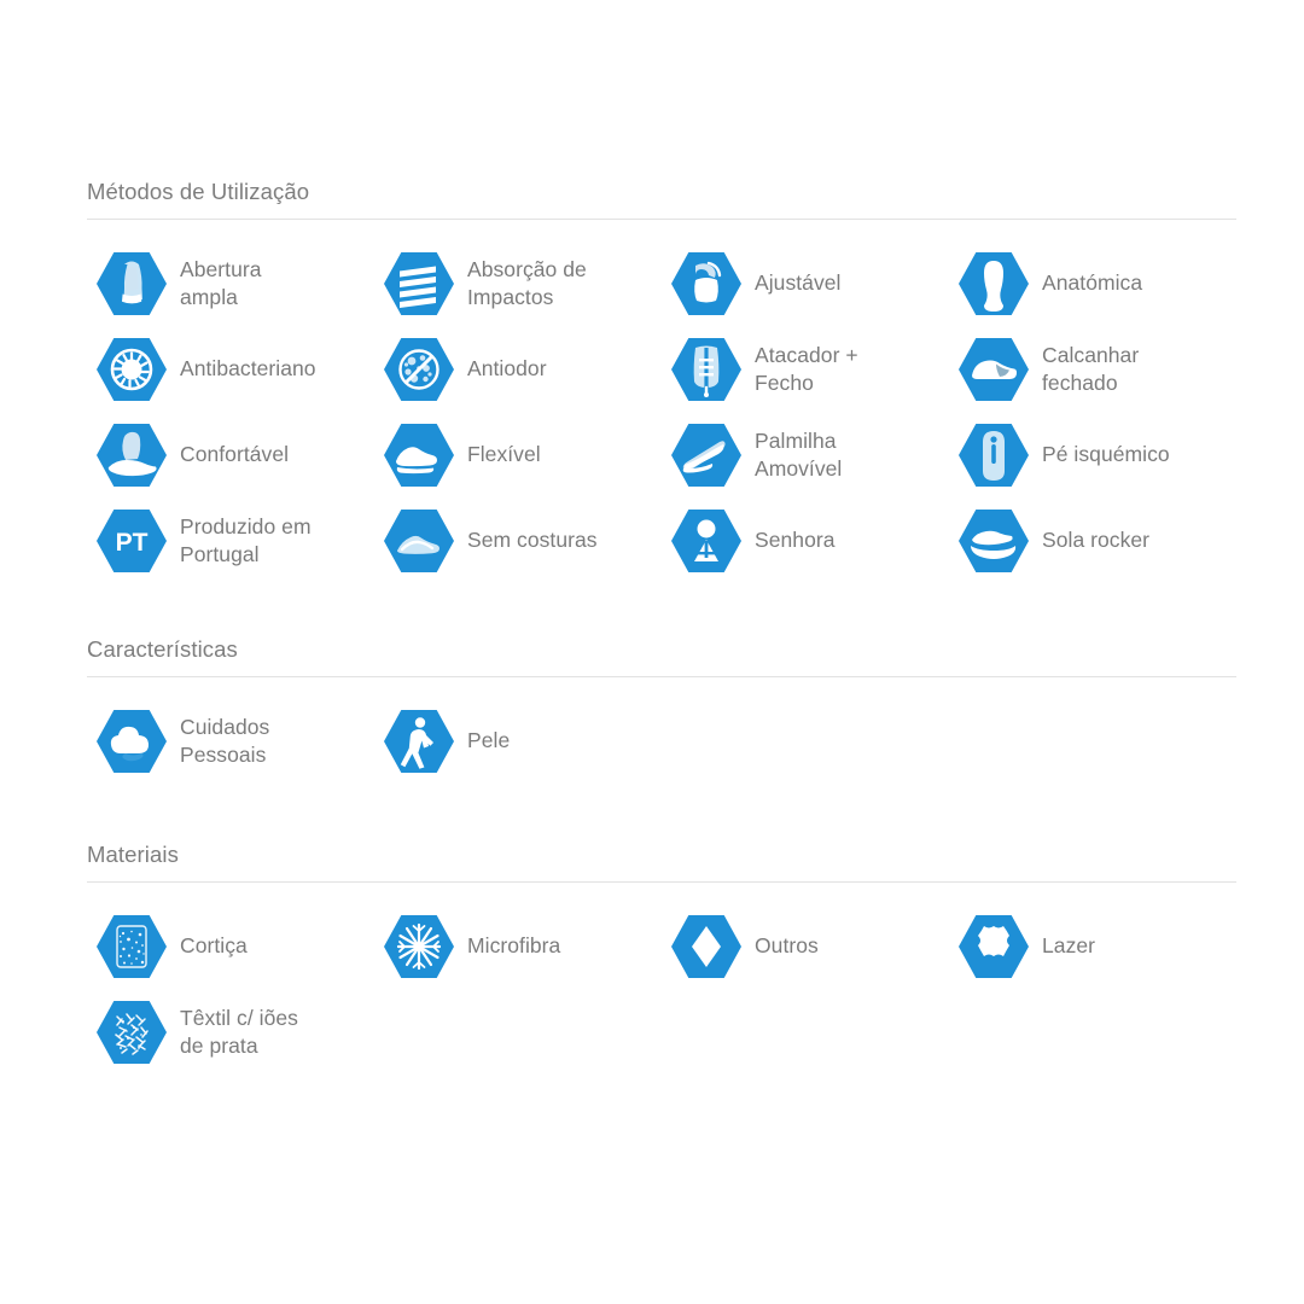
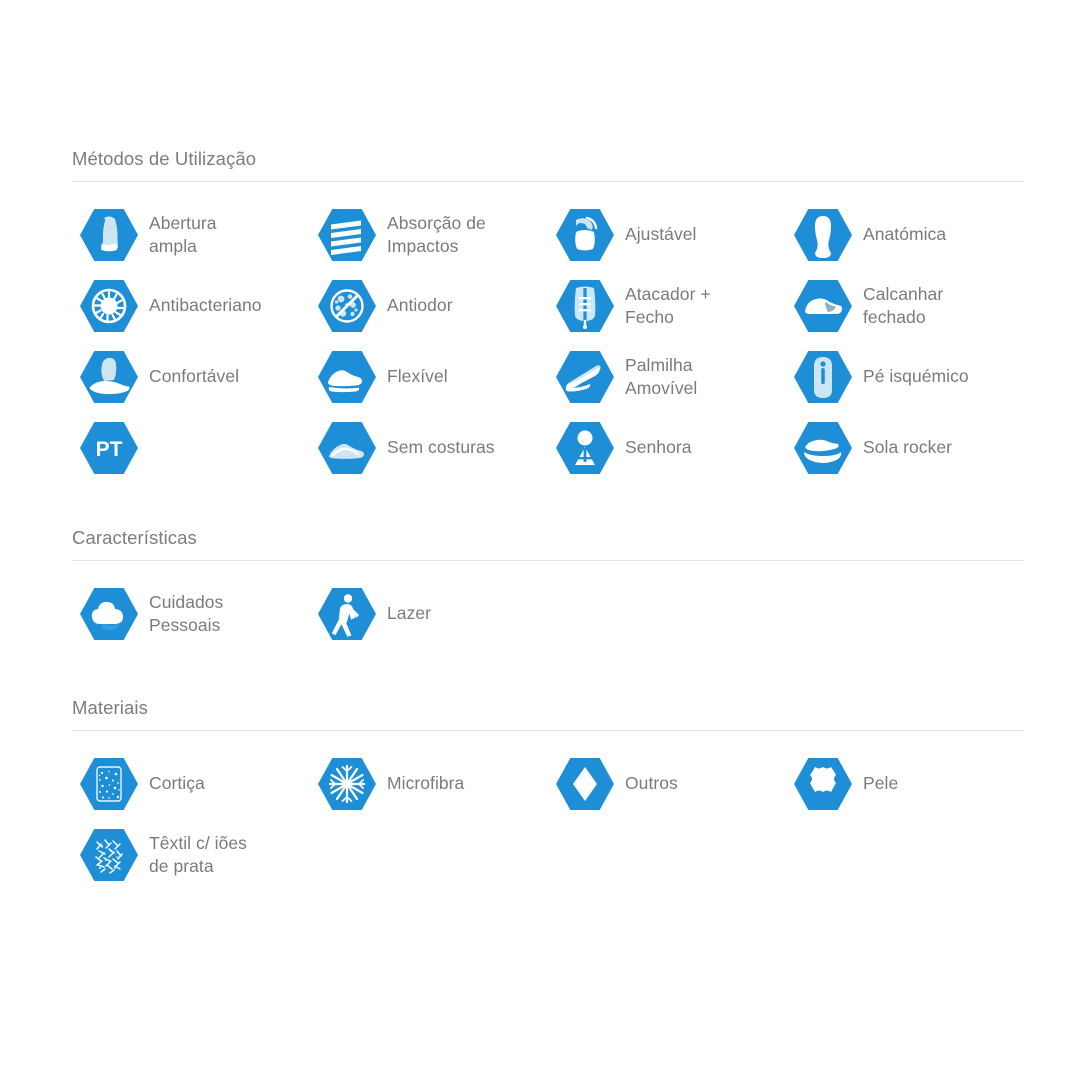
  Métodos de Utilização
  Abertura
  ampla
  Absorção de
  Impactos
  Ajustável
  Anatómica
  Antibacteriano
  Antiodor
  Atacador +
  Fecho
  Calcanhar
  fechado
  Confortável
  Flexível
  Palmilha
  Amovível
  Pé isquémico
  PT
- Produzido em
- Portugal
  Sem costuras
  Senhora
  Sola rocker
  Características
  Cuidados
  Pessoais
- Pele
+ Lazer
  Materiais
  Cortiça
  Microfibra
  Outros
- Lazer
+ Pele
  Têxtil c/ iões
  de prata
